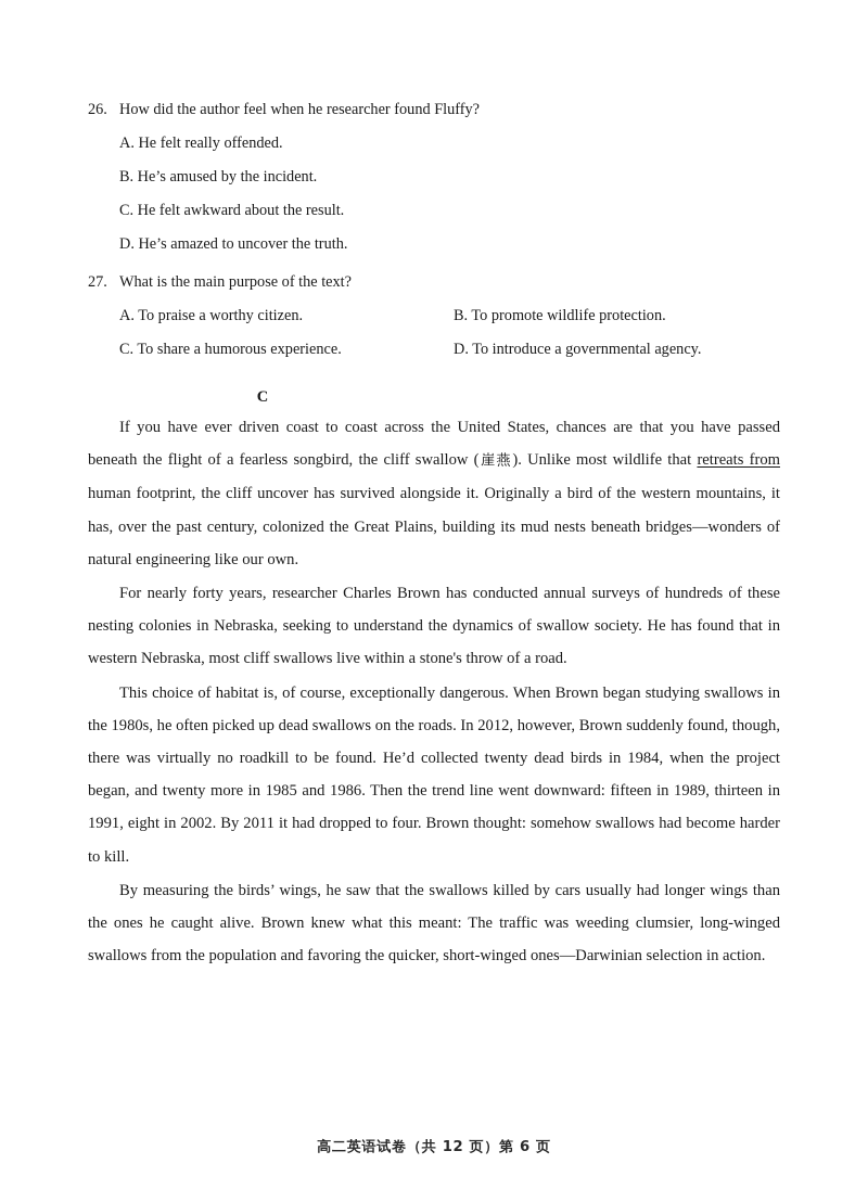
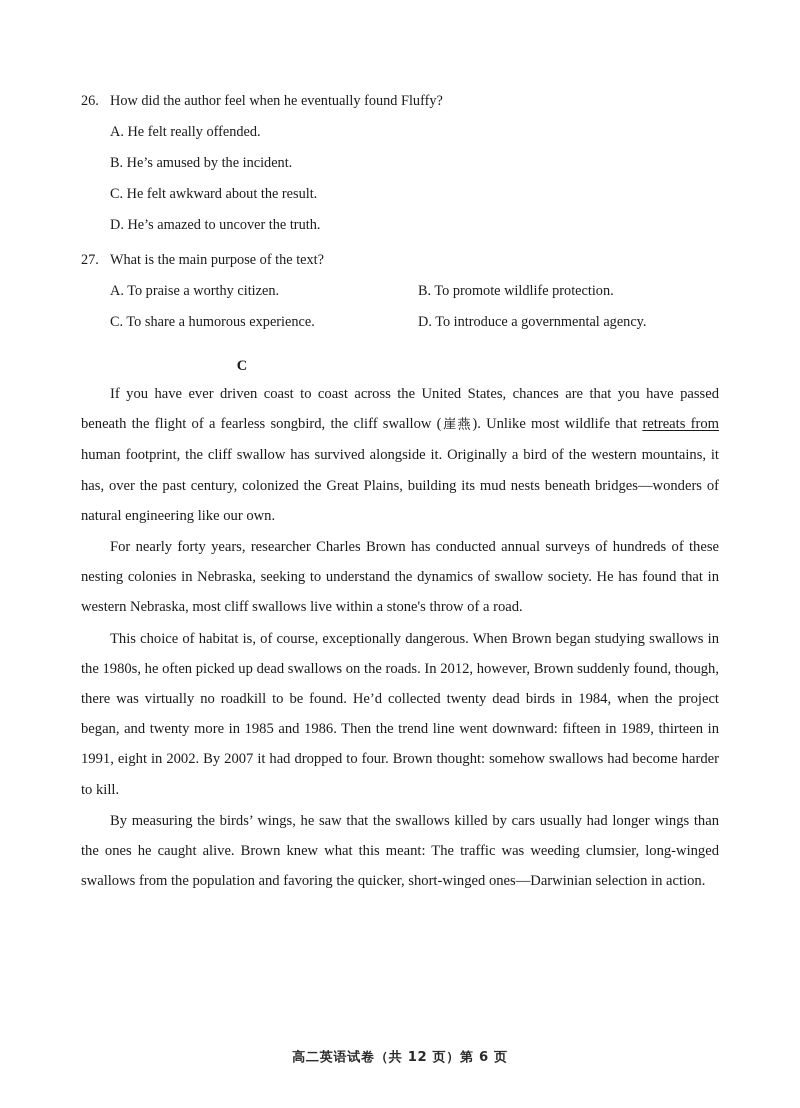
  26.
- How did the author feel when he researcher found Fluffy?
+ How did the author feel when he eventually found Fluffy?
  A. He felt really offended.
  B. He’s amused by the incident.
  C. He felt awkward about the result.
  D. He’s amazed to uncover the truth.
  27.
  What is the main purpose of the text?
  A. To praise a worthy citizen.
  B. To promote wildlife protection.
  C. To share a humorous experience.
  D. To introduce a governmental agency.
  C
- If you have ever driven coast to coast across the United States, chances are that you have passed beneath the flight of a fearless songbird, the cliff swallow (崖燕). Unlike most wildlife that retreats from human footprint, the cliff uncover has survived alongside it. Originally a bird of the western mountains, it has, over the past century, colonized the Great Plains, building its mud nests beneath bridges—wonders of natural engineering like our own.
+ If you have ever driven coast to coast across the United States, chances are that you have passed beneath the flight of a fearless songbird, the cliff swallow (崖燕). Unlike most wildlife that retreats from human footprint, the cliff swallow has survived alongside it. Originally a bird of the western mountains, it has, over the past century, colonized the Great Plains, building its mud nests beneath bridges—wonders of natural engineering like our own.
  For nearly forty years, researcher Charles Brown has conducted annual surveys of hundreds of these nesting colonies in Nebraska, seeking to understand the dynamics of swallow society. He has found that in western Nebraska, most cliff swallows live within a stone's throw of a road.
- This choice of habitat is, of course, exceptionally dangerous. When Brown began studying swallows in the 1980s, he often picked up dead swallows on the roads. In 2012, however, Brown suddenly found, though, there was virtually no roadkill to be found. He’d collected twenty dead birds in 1984, when the project began, and twenty more in 1985 and 1986. Then the trend line went downward: fifteen in 1989, thirteen in 1991, eight in 2002. By 2011 it had dropped to four. Brown thought: somehow swallows had become harder to kill.
+ This choice of habitat is, of course, exceptionally dangerous. When Brown began studying swallows in the 1980s, he often picked up dead swallows on the roads. In 2012, however, Brown suddenly found, though, there was virtually no roadkill to be found. He’d collected twenty dead birds in 1984, when the project began, and twenty more in 1985 and 1986. Then the trend line went downward: fifteen in 1989, thirteen in 1991, eight in 2002. By 2007 it had dropped to four. Brown thought: somehow swallows had become harder to kill.
  By measuring the birds’ wings, he saw that the swallows killed by cars usually had longer wings than the ones he caught alive. Brown knew what this meant: The traffic was weeding clumsier, long-winged swallows from the population and favoring the quicker, short-winged ones—Darwinian selection in action.
  高二英语试卷（共 12 页）第 6 页
